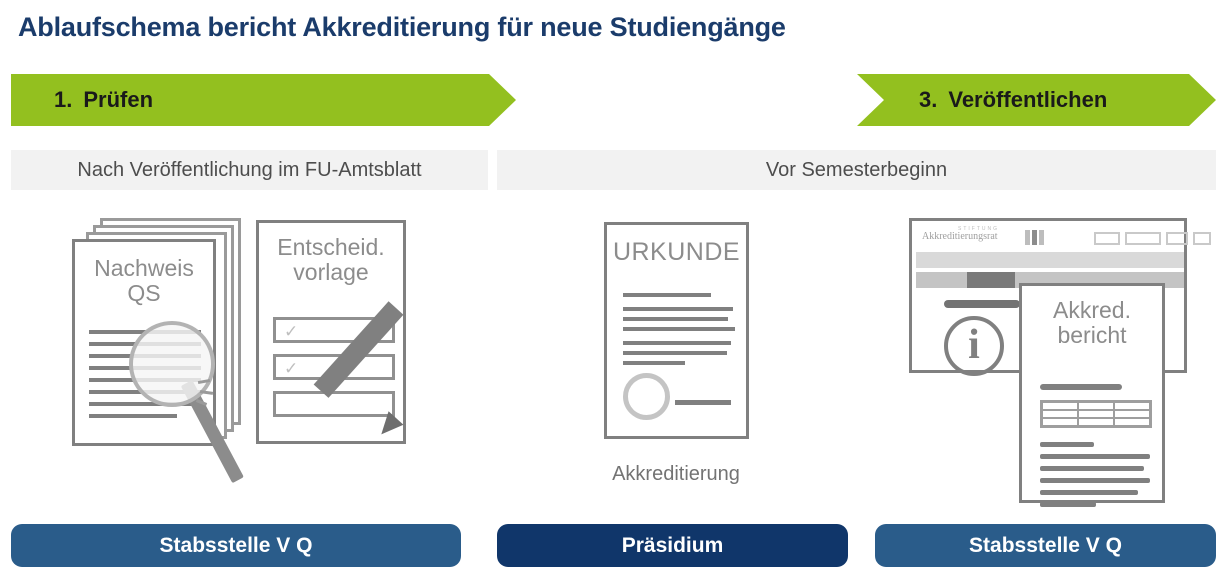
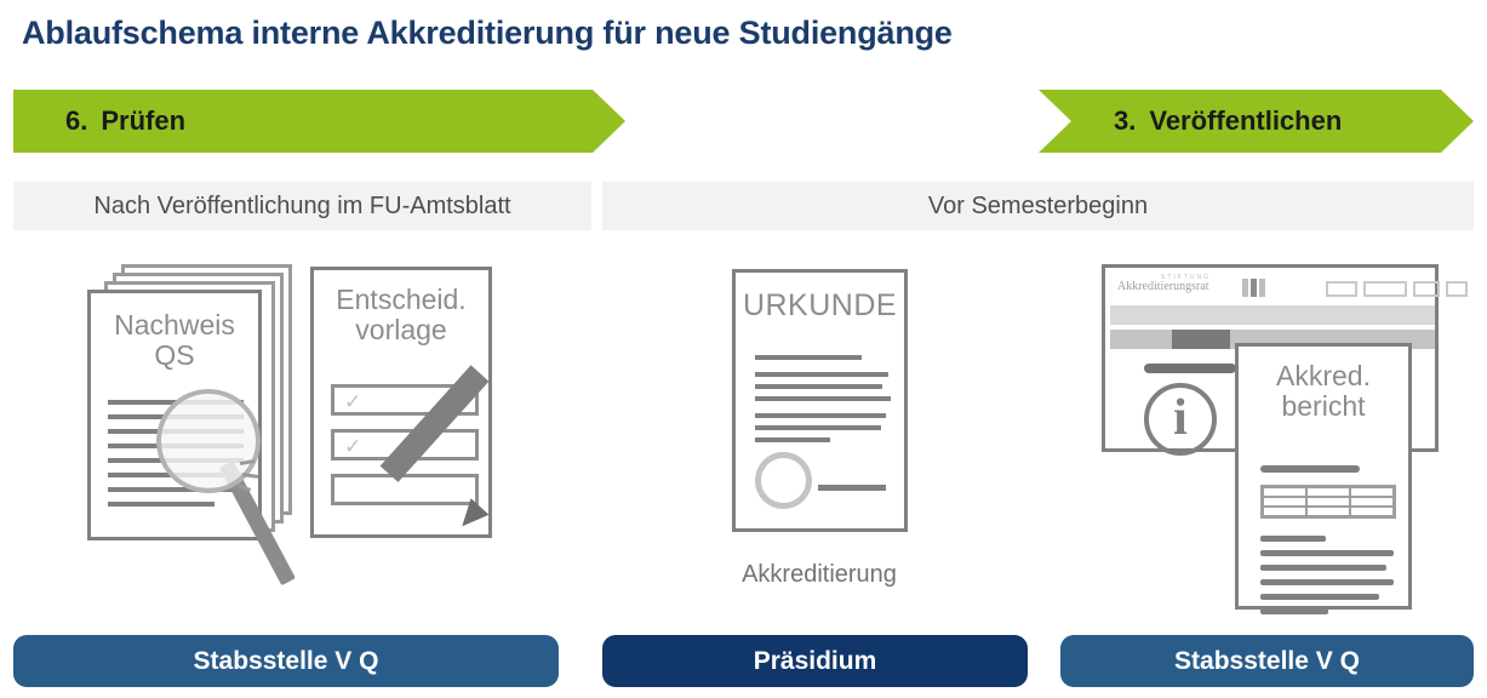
- Ablaufschema bericht Akkreditierung für neue Studiengänge
+ Ablaufschema interne Akkreditierung für neue Studiengänge
- 1.
+ 6.
  Prüfen
  3.
  Veröffentlichen
  Nach Veröffentlichung im FU-Amtsblatt
  Vor Semesterbeginn
  Nachweis
  QS
  Entscheid.
  vorlage
  ✓
  ✓
  URKUNDE
  Akkreditierung
  Akkreditierungsrat
  i
  Akkred.
  bericht
  Stabsstelle V Q
  Präsidium
  Stabsstelle V Q
